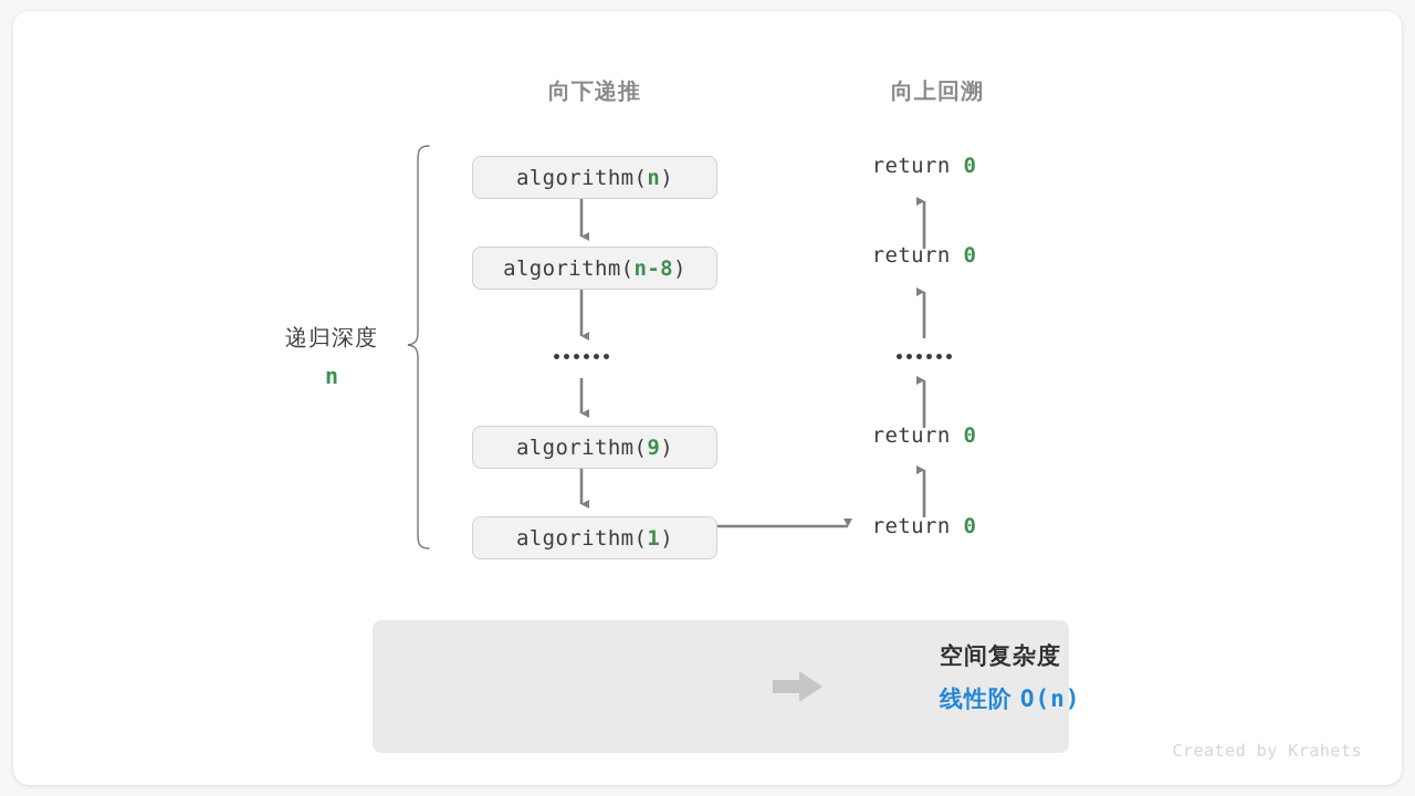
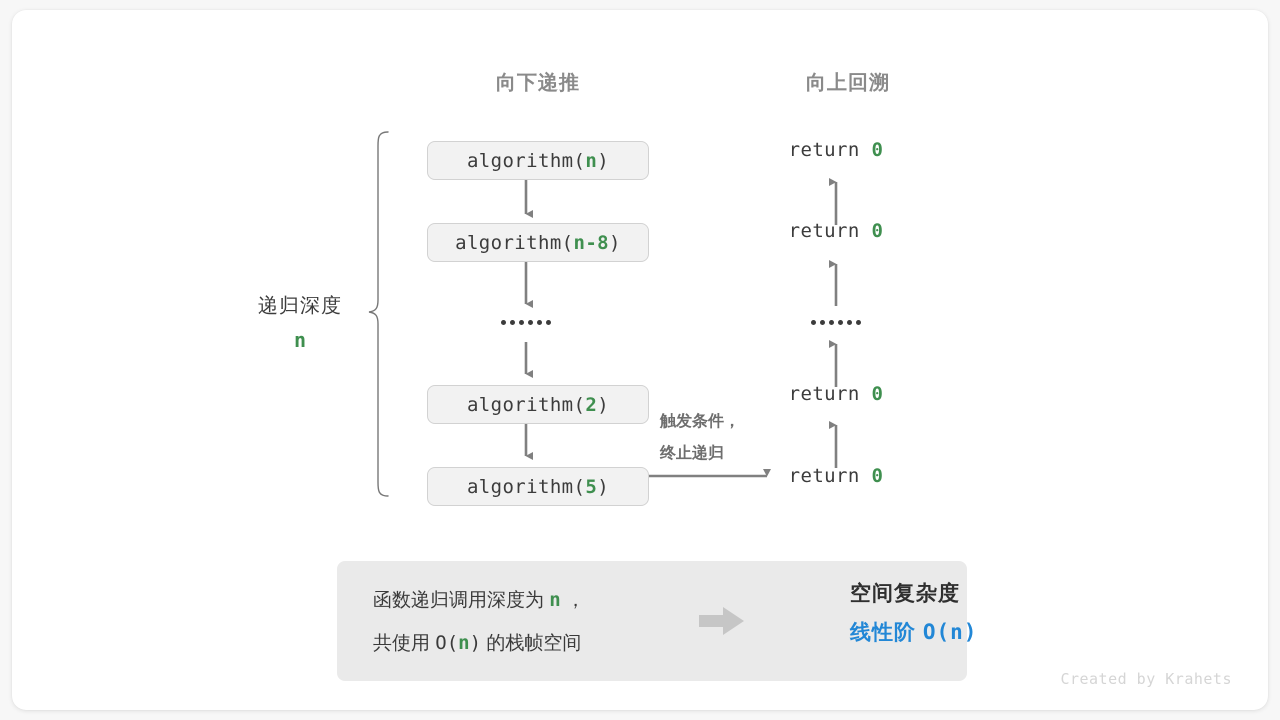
  向下递推
  向上回溯
  递归深度
  n
  algorithm(
  n
  )
  algorithm(
  n-8
  )
  algorithm(
- 9
+ 2
  )
  algorithm(
- 1
+ 5
  )
  return 0
  return 0
  return 0
  return 0
+ 触发条件，
+ 终止递归
+ 函数递归调用深度为 n ，
+ 共使用 O(n) 的栈帧空间
  空间复杂度
  线性阶 O(n)
  Created by Krahets
